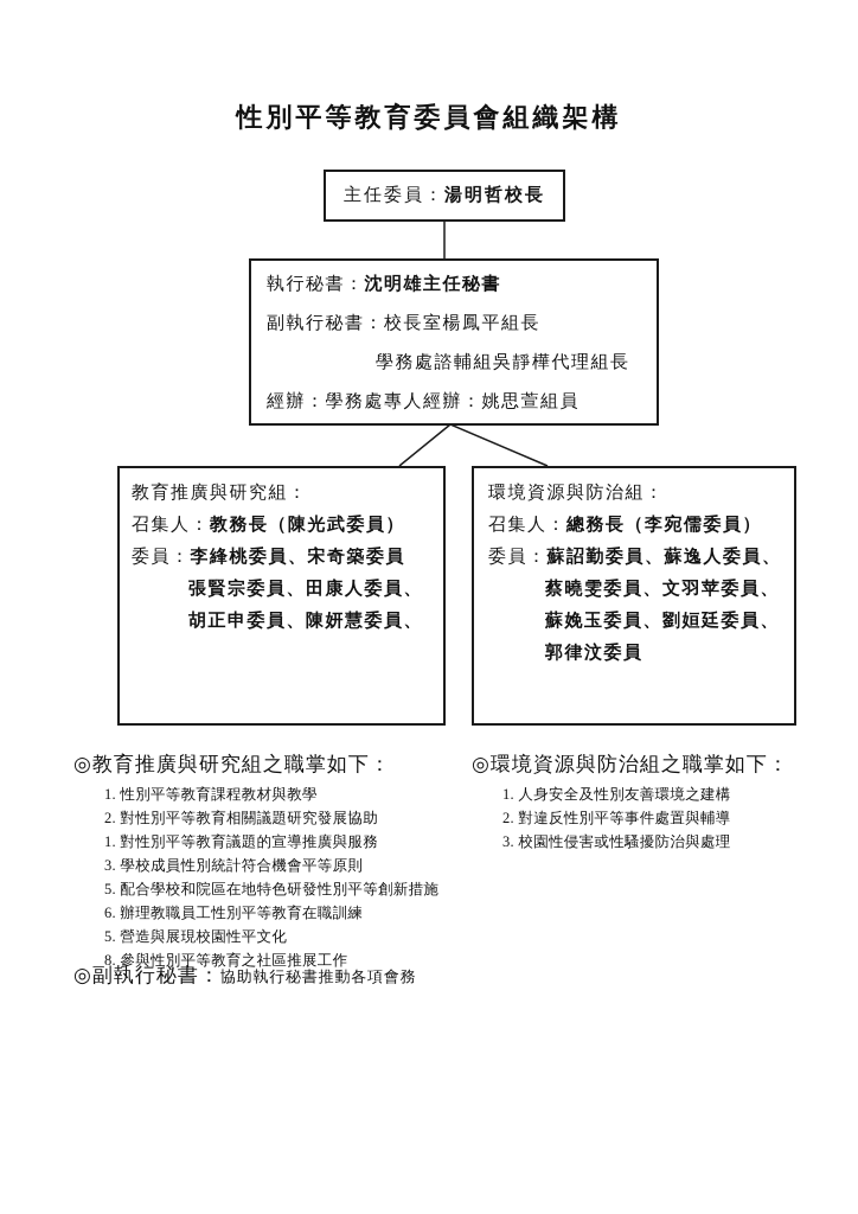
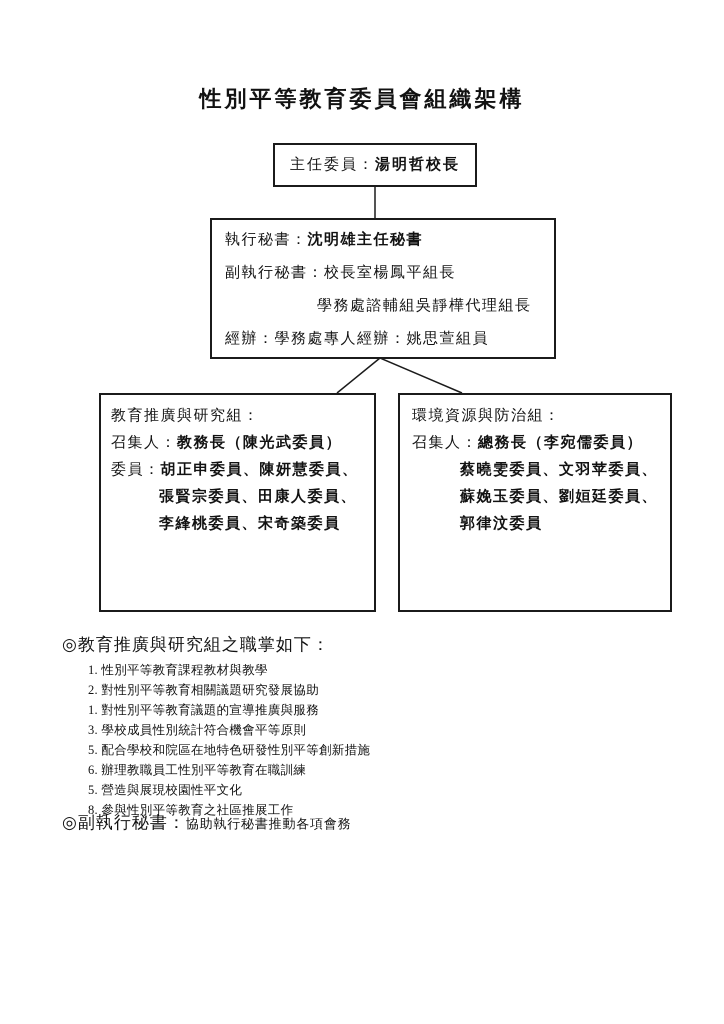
  性別平等教育委員會組織架構
  主任委員：
  湯明哲校長
  執行秘書：沈明雄主任秘書
  副執行秘書：校長室楊鳳平組長
  學務處諮輔組吳靜樺代理組長
  經辦：學務處專人經辦：姚思萱組員
  教育推廣與研究組：
  召集人：教務長（陳光武委員）
- 委員：李綘桃委員、宋奇築委員
+ 委員：胡正申委員、陳妍慧委員、
  張賢宗委員、田康人委員、
- 胡正申委員、陳妍慧委員、
+ 李綘桃委員、宋奇築委員
  環境資源與防治組：
  召集人：總務長（李宛儒委員）
- 委員：蘇詔勤委員、蘇逸人委員、
  蔡曉雯委員、文羽苹委員、
  蘇娩玉委員、劉姮廷委員、
  郭律汶委員
  ◎教育推廣與研究組之職掌如下：
  1. 性別平等教育課程教材與教學
  2. 對性別平等教育相關議題研究發展協助
  1. 對性別平等教育議題的宣導推廣與服務
  3. 學校成員性別統計符合機會平等原則
  5. 配合學校和院區在地特色研發性別平等創新措施
  6. 辦理教職員工性別平等教育在職訓練
  5. 營造與展現校園性平文化
  8. 參與性別平等教育之社區推展工作
- ◎環境資源與防治組之職掌如下：
- 1. 人身安全及性別友善環境之建構
- 2. 對違反性別平等事件處置與輔導
- 3. 校園性侵害或性騷擾防治與處理
  ◎副執行秘書：協助執行秘書推動各項會務
